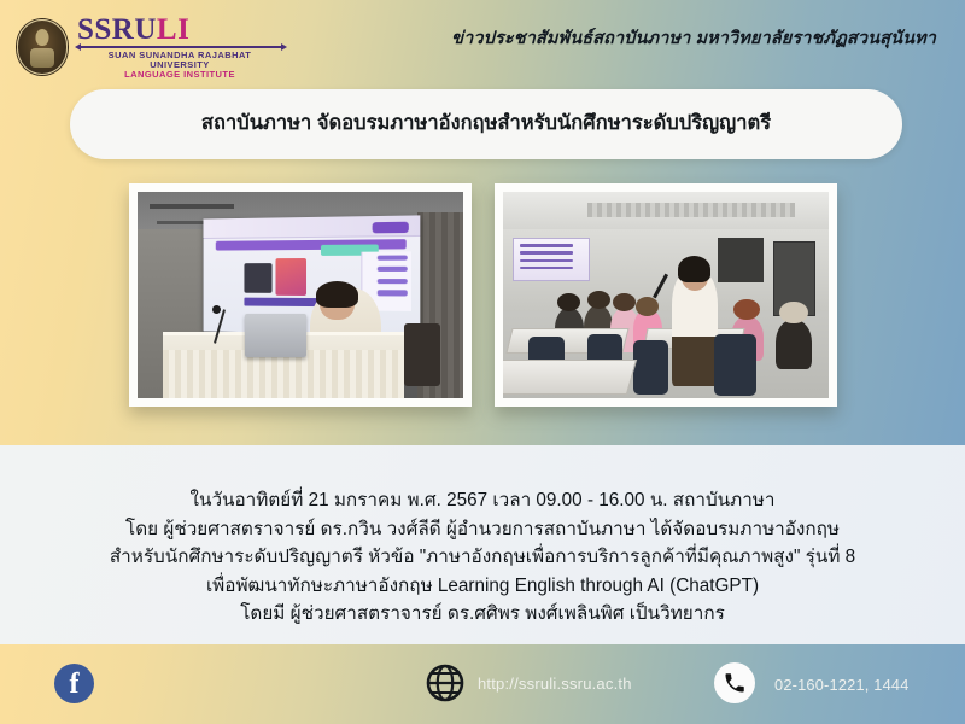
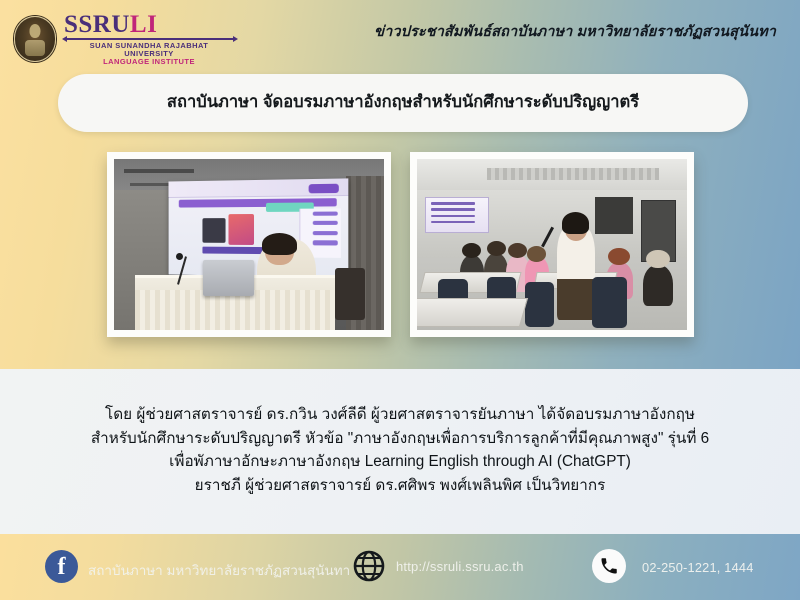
  SSRULI
  SUAN SUNANDHA RAJABHAT UNIVERSITY
  LANGUAGE INSTITUTE
  ข่าวประชาสัมพันธ์สถาบันภาษา มหาวิทยาลัยราชภัฏสวนสุนันทา
  สถาบันภาษา จัดอบรมภาษาอังกฤษสำหรับนักศึกษาระดับปริญญาตรี
- ในวันอาทิตย์ที่ 21 มกราคม พ.ศ. 2567 เวลา 09.00 - 16.00 น. สถาบันภาษา
- โดย ผู้ช่วยศาสตราจารย์ ดร.กวิน วงศ์ลีดี ผู้อำนวยการสถาบันภาษา ได้จัดอบรมภาษาอังกฤษ
+ โดย ผู้ช่วยศาสตราจารย์ ดร.กวิน วงศ์ลีดี ผู้วยศาสตราจารยันภาษา ได้จัดอบรมภาษาอังกฤษ
- สำหรับนักศึกษาระดับปริญญาตรี หัวข้อ "ภาษาอังกฤษเพื่อการบริการลูกค้าที่มีคุณภาพสูง" รุ่นที่ 8
+ สำหรับนักศึกษาระดับปริญญาตรี หัวข้อ "ภาษาอังกฤษเพื่อการบริการลูกค้าที่มีคุณภาพสูง" รุ่นที่ 6
- เพื่อพัฒนาทักษะภาษาอังกฤษ Learning English through AI (ChatGPT)
+ เพื่อพัภาษาอักษะภาษาอังกฤษ Learning English through AI (ChatGPT)
- โดยมี ผู้ช่วยศาสตราจารย์ ดร.ศศิพร พงศ์เพลินพิศ เป็นวิทยากร
+ ยราชภี ผู้ช่วยศาสตราจารย์ ดร.ศศิพร พงศ์เพลินพิศ เป็นวิทยากร
  f
+ สถาบันภาษา มหาวิทยาลัยราชภัฏสวนสุนันทา
  http://ssruli.ssru.ac.th
- 02-160-1221, 1444
+ 02-250-1221, 1444
